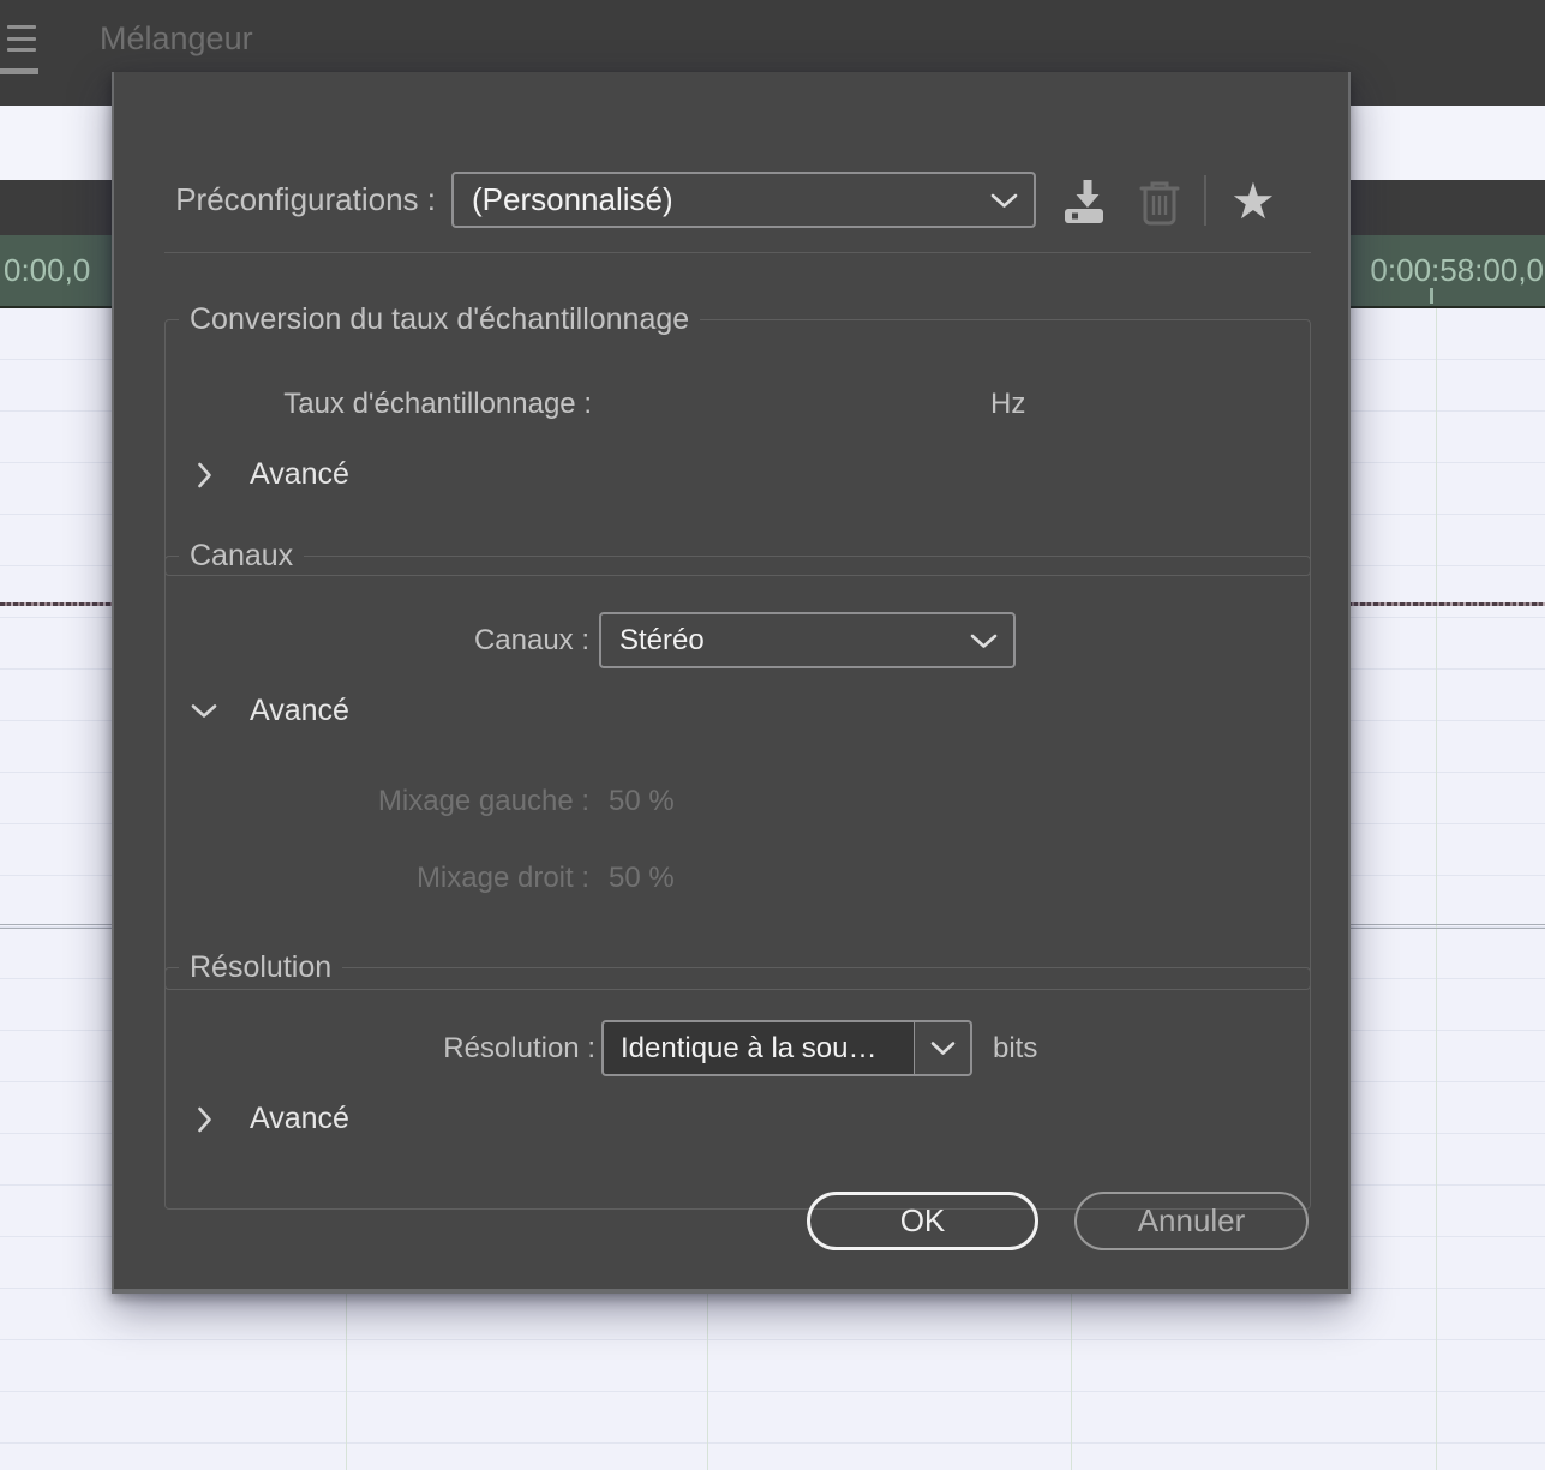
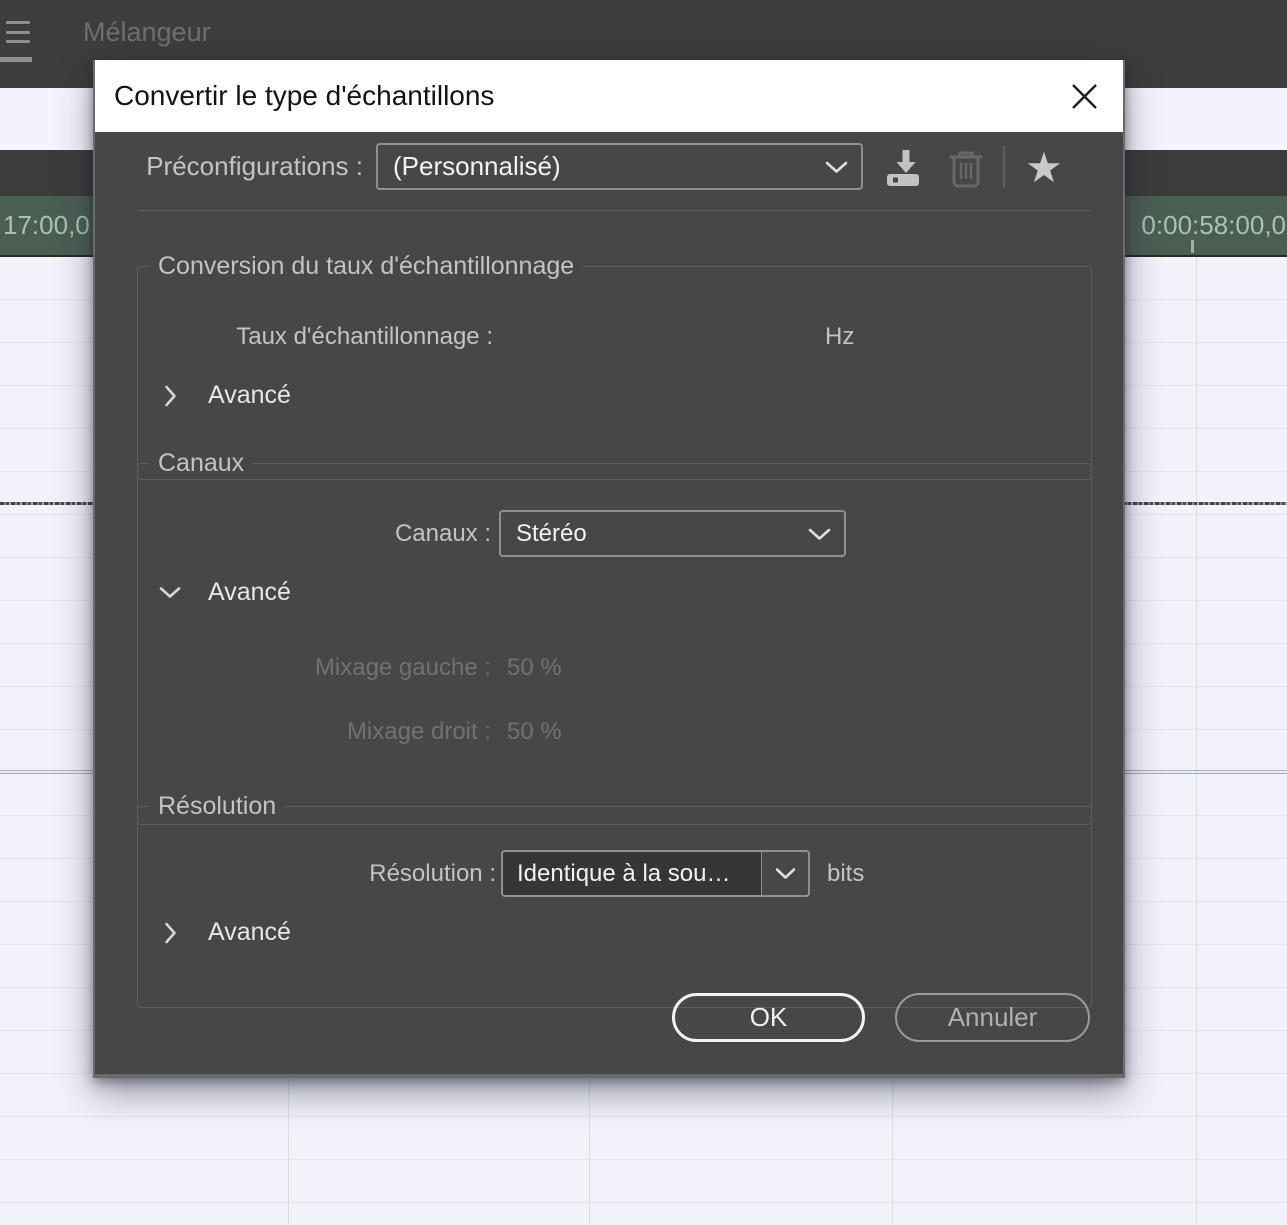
  Mélangeur
- 0:00,0
+ 17:00,0
  0:00:58:00,0
+ Convertir le type d'échantillons
  Préconfigurations :
  (Personnalisé)
  ★
  Conversion du taux d'échantillonnage
  Taux d'échantillonnage :
  Hz
  Avancé
  Canaux
  Canaux :
  Stéréo
  Avancé
  Mixage gauche :
  50 %
  Mixage droit :
  50 %
  Résolution
  Résolution :
  Identique à la sou…
  bits
  Avancé
  OK
  Annuler
